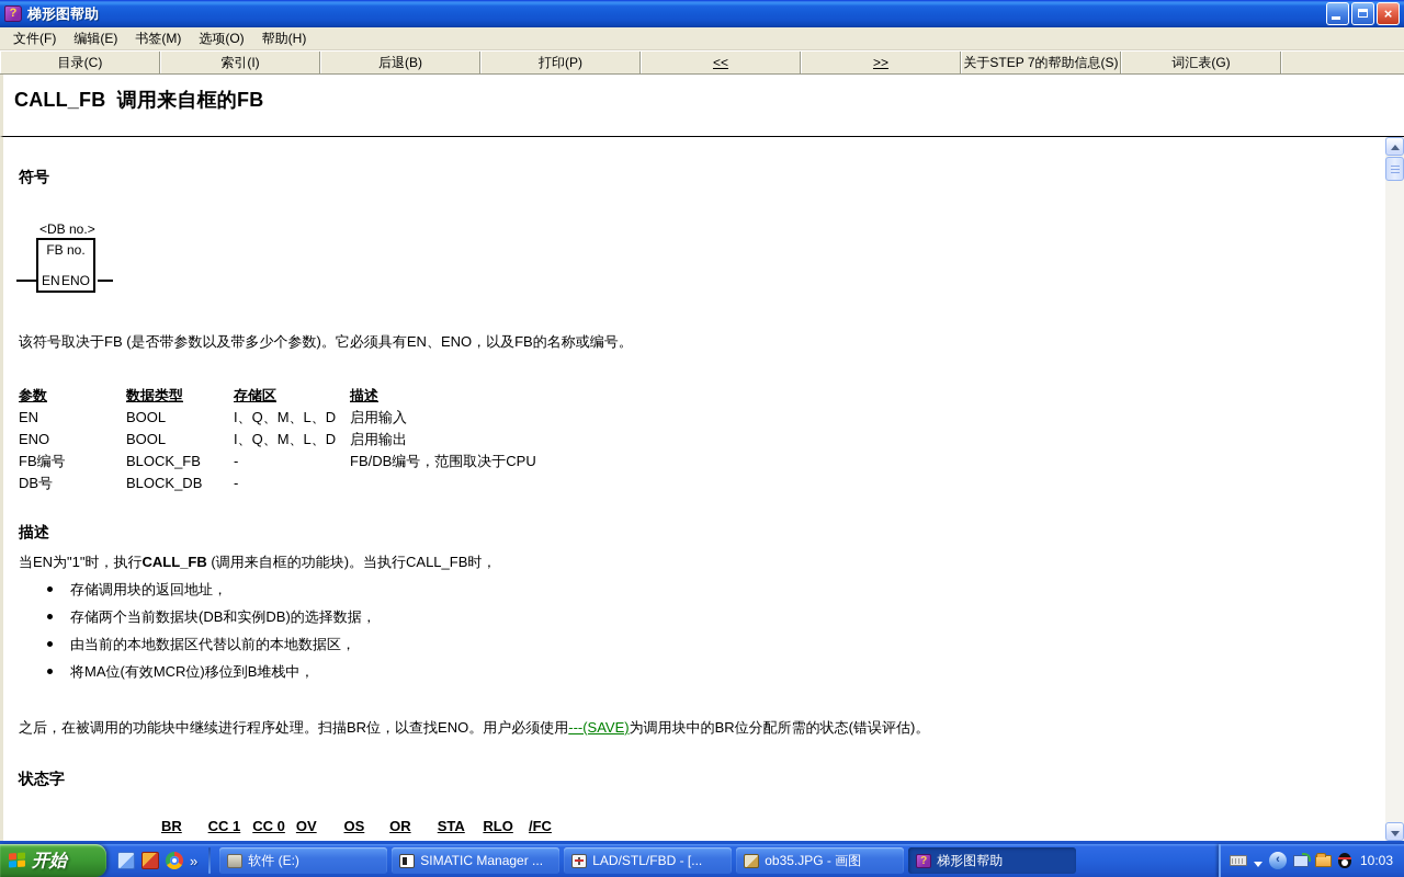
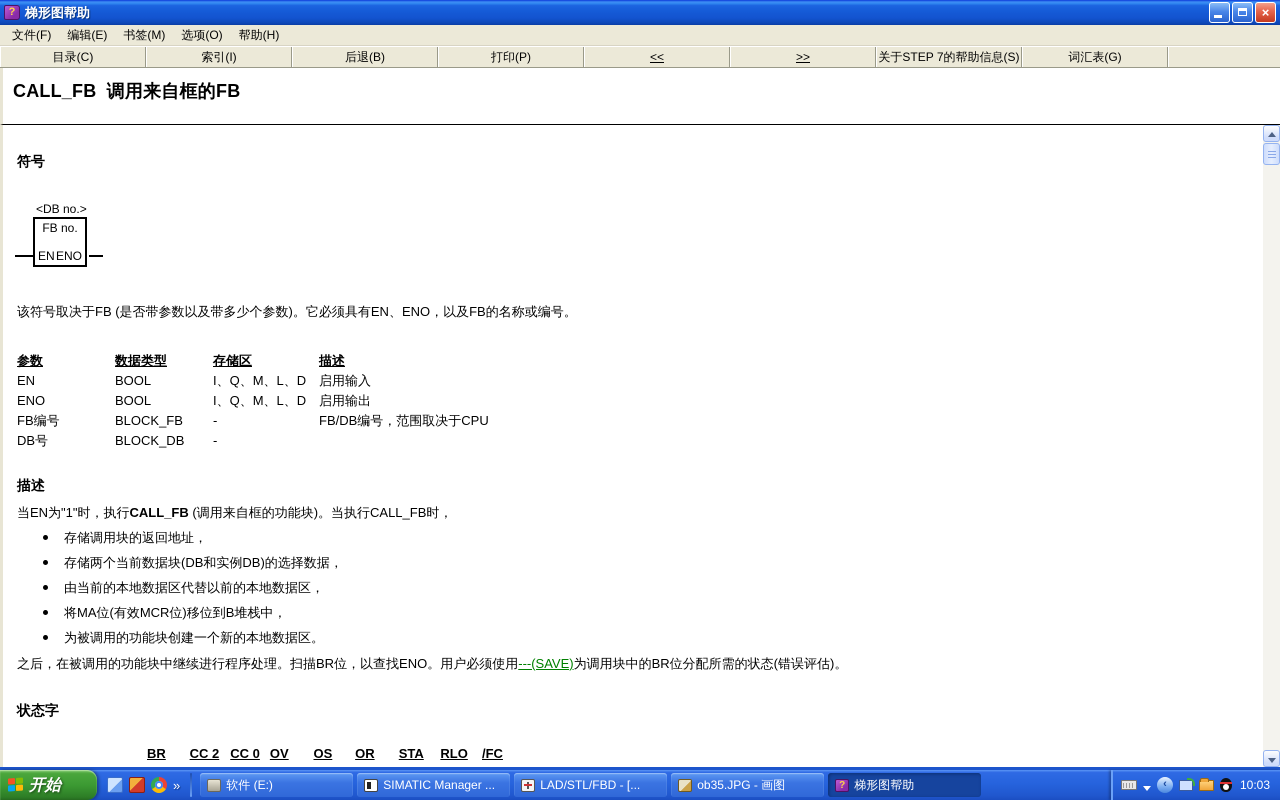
  ?
  梯形图帮助
  ×
  文件(F)
  编辑(E)
  书签(M)
  选项(O)
  帮助(H)
  目录(C)
  索引(I)
  后退(B)
  打印(P)
  <<
  >>
  关于STEP 7的帮助信息(S)
  词汇表(G)
  CALL_FB 调用来自框的FB
  符号
  <DB no.>
  FB no.
  EN
  ENO
  该符号取决于FB (是否带参数以及带多少个参数)。它必须具有EN、ENO，以及FB的名称或编号。
  参数
  数据类型
  存储区
  描述
  EN
  BOOL
  I、Q、M、L、D
  启用输入
  ENO
  BOOL
  I、Q、M、L、D
  启用输出
  FB编号
  BLOCK_FB
  -
  FB/DB编号，范围取决于CPU
  DB号
  BLOCK_DB
  -
  描述
  当EN为"1"时，执行CALL_FB (调用来自框的功能块)。当执行CALL_FB时，
  存储调用块的返回地址，
  存储两个当前数据块(DB和实例DB)的选择数据，
  由当前的本地数据区代替以前的本地数据区，
  将MA位(有效MCR位)移位到B堆栈中，
+ 为被调用的功能块创建一个新的本地数据区。
  之后，在被调用的功能块中继续进行程序处理。扫描BR位，以查找ENO。用户必须使用---(SAVE)为调用块中的BR位分配所需的状态(错误评估)。
  状态字
- BR CC 1 CC 0 OV OS OR STA RLO /FC
+ BR CC 2 CC 0 OV OS OR STA RLO /FC
  开始
  »
  软件 (E:)
  SIMATIC Manager ...
  LAD/STL/FBD - [...
  ob35.JPG - 画图
  ?
  梯形图帮助
  ‹
  10:03
